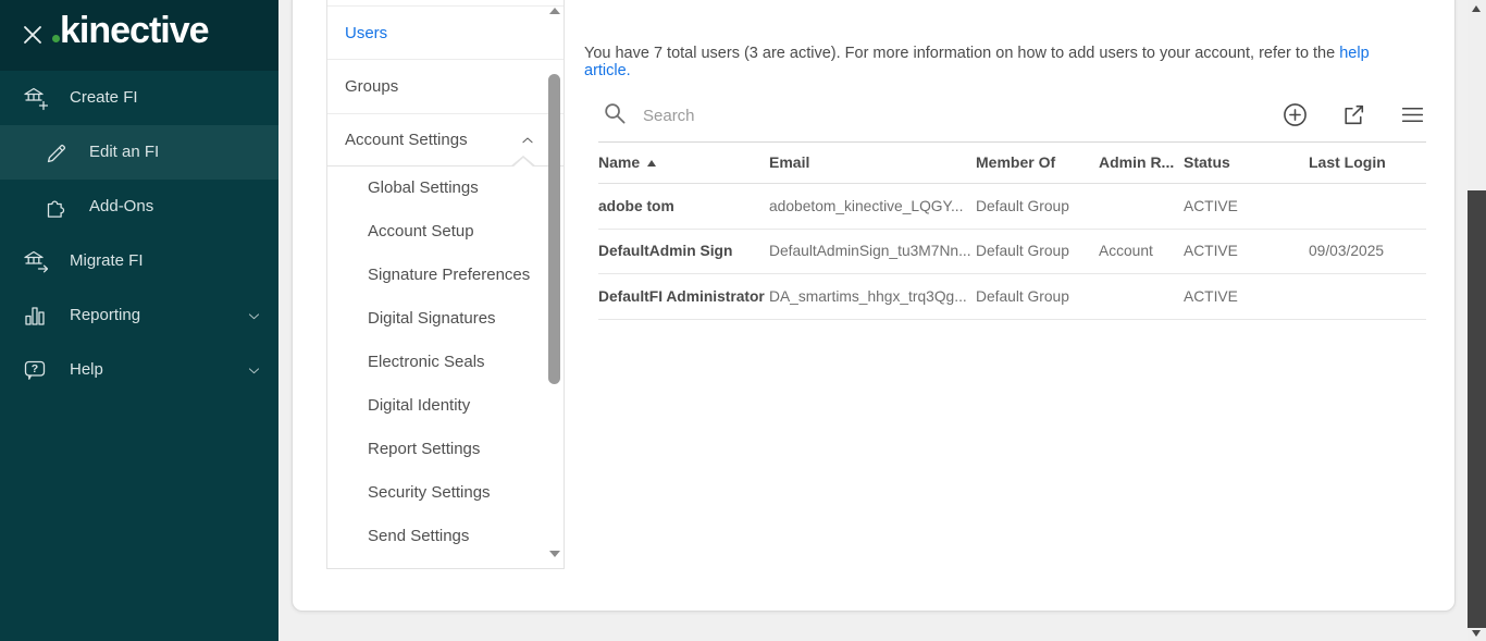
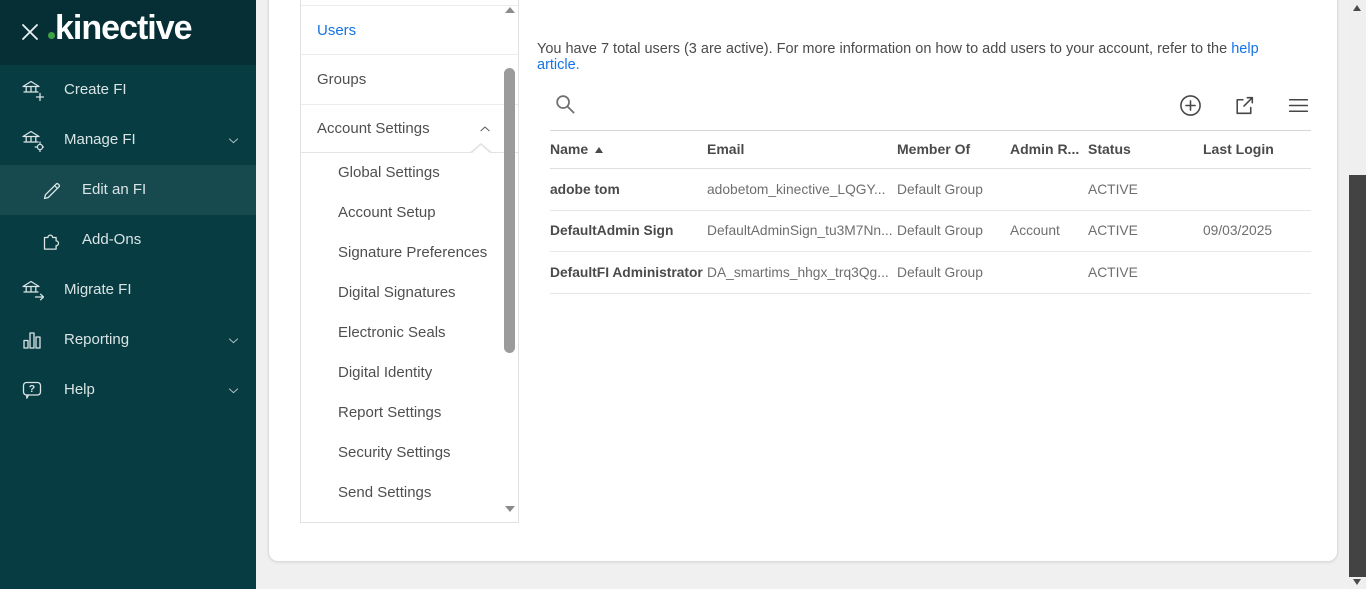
  kinective
  Create FI
+ Manage FI
  Edit an FI
  Add-Ons
  Migrate FI
  Reporting
  ?
  Help
  Users
  Groups
  Account Settings
  Global Settings
  Account Setup
  Signature Preferences
  Digital Signatures
  Electronic Seals
  Digital Identity
  Report Settings
  Security Settings
  Send Settings
  You have 7 total users (3 are active). For more information on how to add users to your account, refer to the help article.
- Search
  Name
  Email
  Member Of
  Admin R...
  Status
  Last Login
  adobe tom
  adobetom_kinective_LQGY...
  Default Group
  ACTIVE
  DefaultAdmin Sign
  DefaultAdminSign_tu3M7Nn...
  Default Group
  Account
  ACTIVE
  09/03/2025
  DefaultFI Administrator
  DA_smartims_hhgx_trq3Qg...
  Default Group
  ACTIVE
